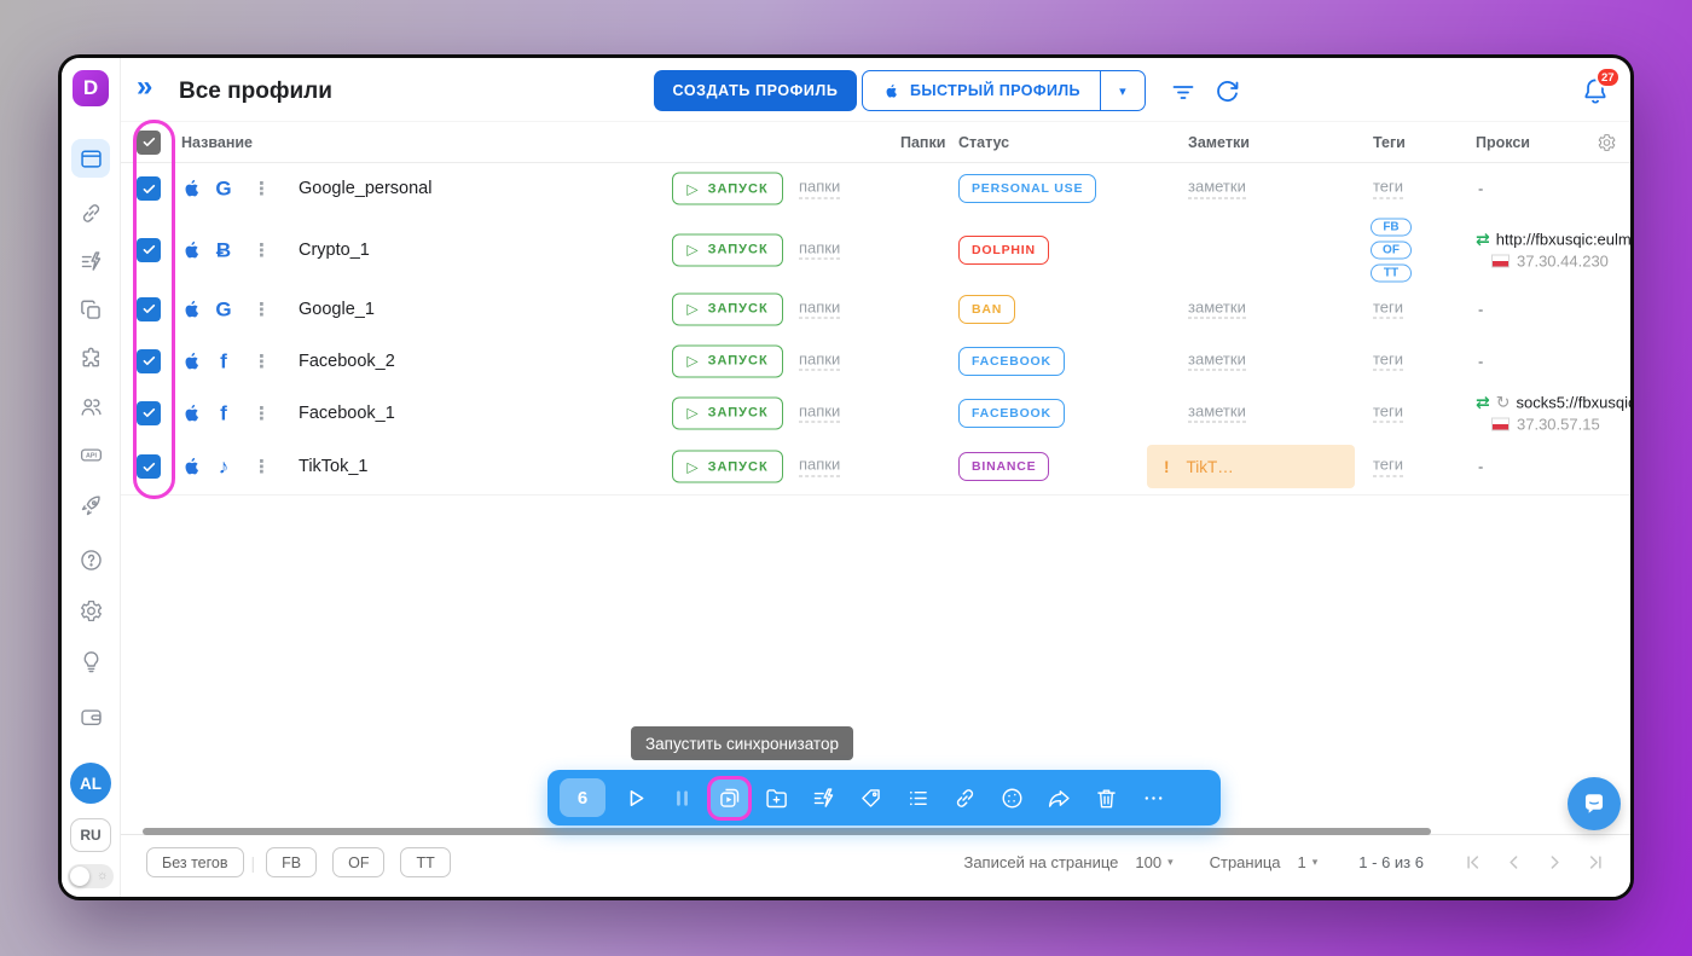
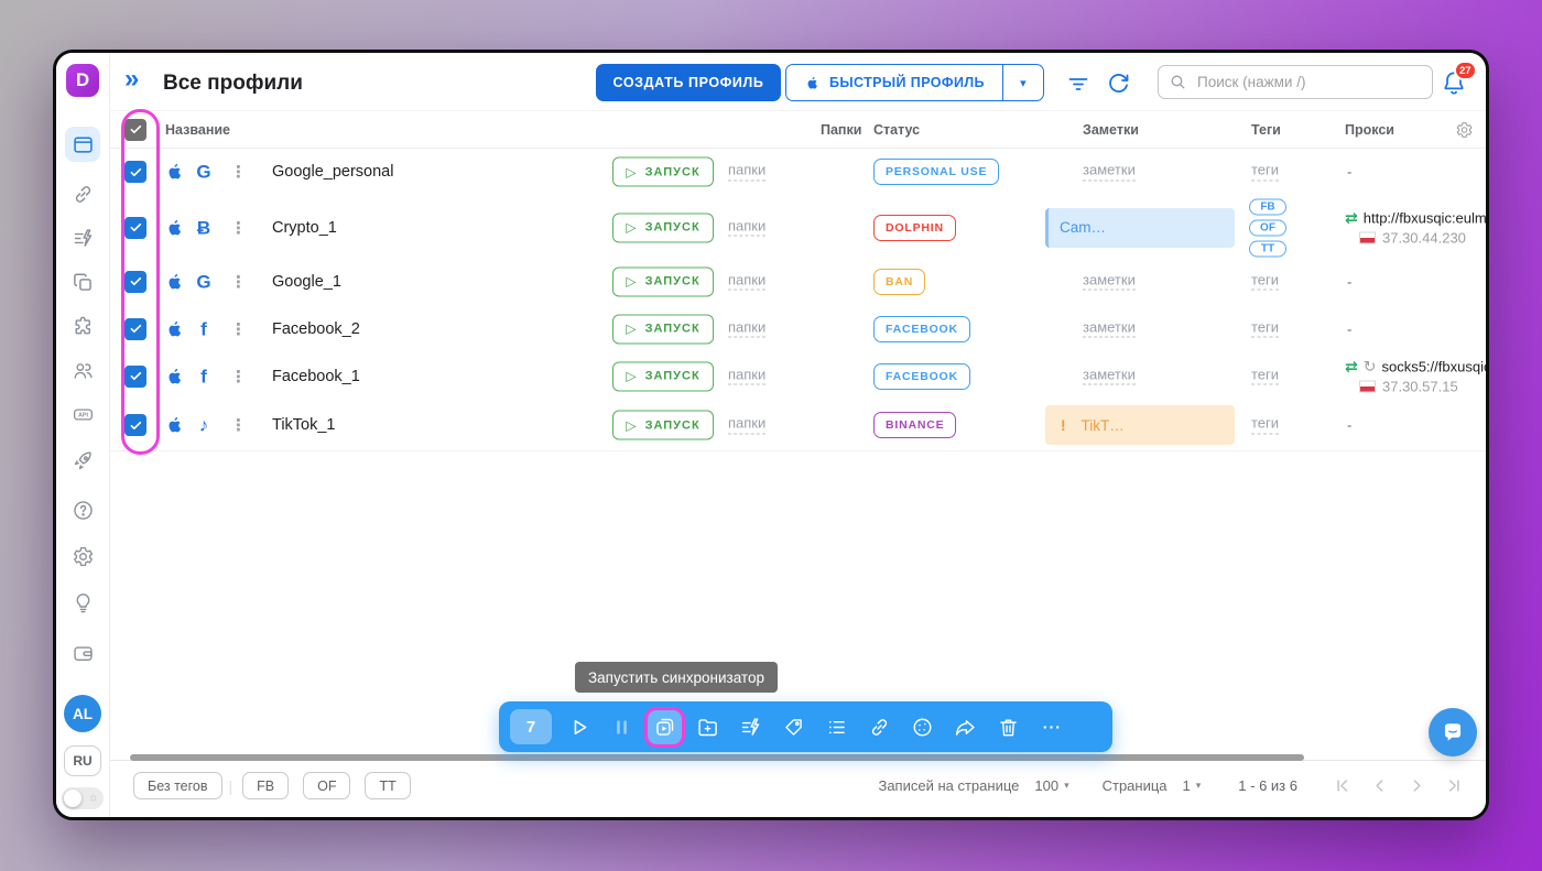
  D
  AL
  RU
  ☼
  »
  Все профили
  СОЗДАТЬ ПРОФИЛЬ
  БЫСТРЫЙ ПРОФИЛЬ
  ▾
+ Поиск (нажми /)
  27
  Название
  Папки
  Статус
  Заметки
  Теги
  Прокси
  G
  ⋮
  Google_personal
  ▷
  ЗАПУСК
  папки
  PERSONAL USE
  заметки
  теги
  -
  Ƀ
  ⋮
  Crypto_1
  ▷
  ЗАПУСК
  папки
  DOLPHIN
+ Cam…
  FB
  OF
  TT
  ⇄
  http://fbxusqic:eulm
  37.30.44.230
  G
  ⋮
  Google_1
  ▷
  ЗАПУСК
  папки
  BAN
  заметки
  теги
  -
  f
  ⋮
  Facebook_2
  ▷
  ЗАПУСК
  папки
  FACEBOOK
  заметки
  теги
  -
  f
  ⋮
  Facebook_1
  ▷
  ЗАПУСК
  папки
  FACEBOOK
  заметки
  теги
  ⇄
  ↻
  socks5://fbxusqi
  37.30.57.15
  ♪
  ⋮
  TikTok_1
  ▷
  ЗАПУСК
  папки
  BINANCE
  !
  TikT…
  теги
  -
  Запустить синхронизатор
- 6
+ 7
  Без тегов
  |
  FB
  OF
  TT
  Записей на странице
  100
  ▾
  Страница
  1
  ▾
  1 - 6 из 6
